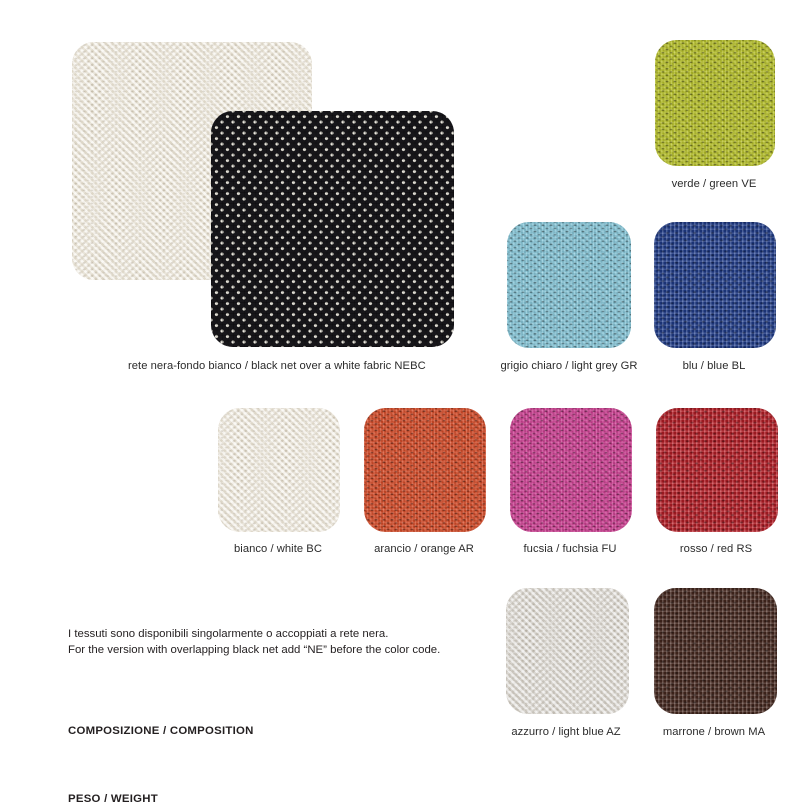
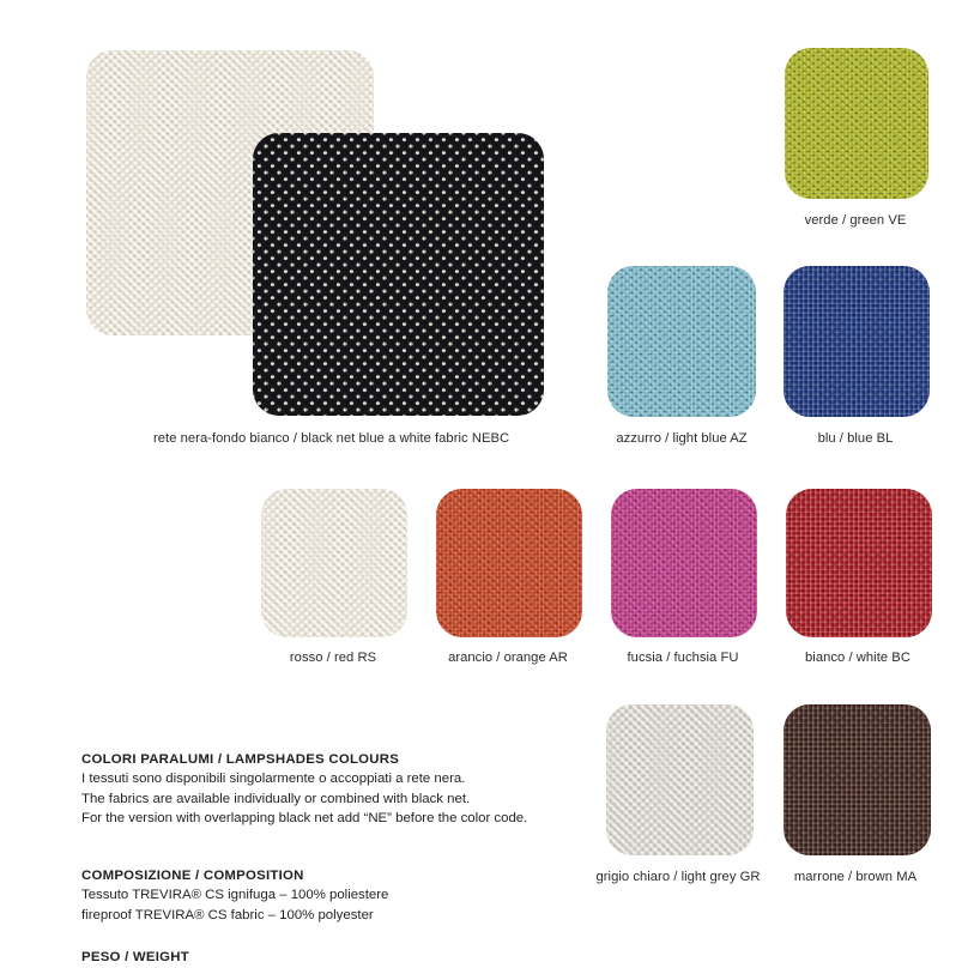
- rete nera-fondo bianco / black net over a white fabric NEBC
+ rete nera-fondo bianco / black net blue a white fabric NEBC
- grigio chiaro / light grey GR
+ azzurro / light blue AZ
  blu / blue BL
  verde / green VE
- bianco / white BC
+ rosso / red RS
  arancio / orange AR
  fucsia / fuchsia FU
- rosso / red RS
+ bianco / white BC
- azzurro / light blue AZ
+ grigio chiaro / light grey GR
  marrone / brown MA
+ COLORI PARALUMI / LAMPSHADES COLOURS
  I tessuti sono disponibili singolarmente o accoppiati a rete nera.
+ The fabrics are available individually or combined with black net.
  For the version with overlapping black net add “NE” before the color code.
  COMPOSIZIONE / COMPOSITION
+ Tessuto TREVIRA® CS ignifuga – 100% poliestere
+ fireproof TREVIRA® CS fabric – 100% polyester
  PESO / WEIGHT
